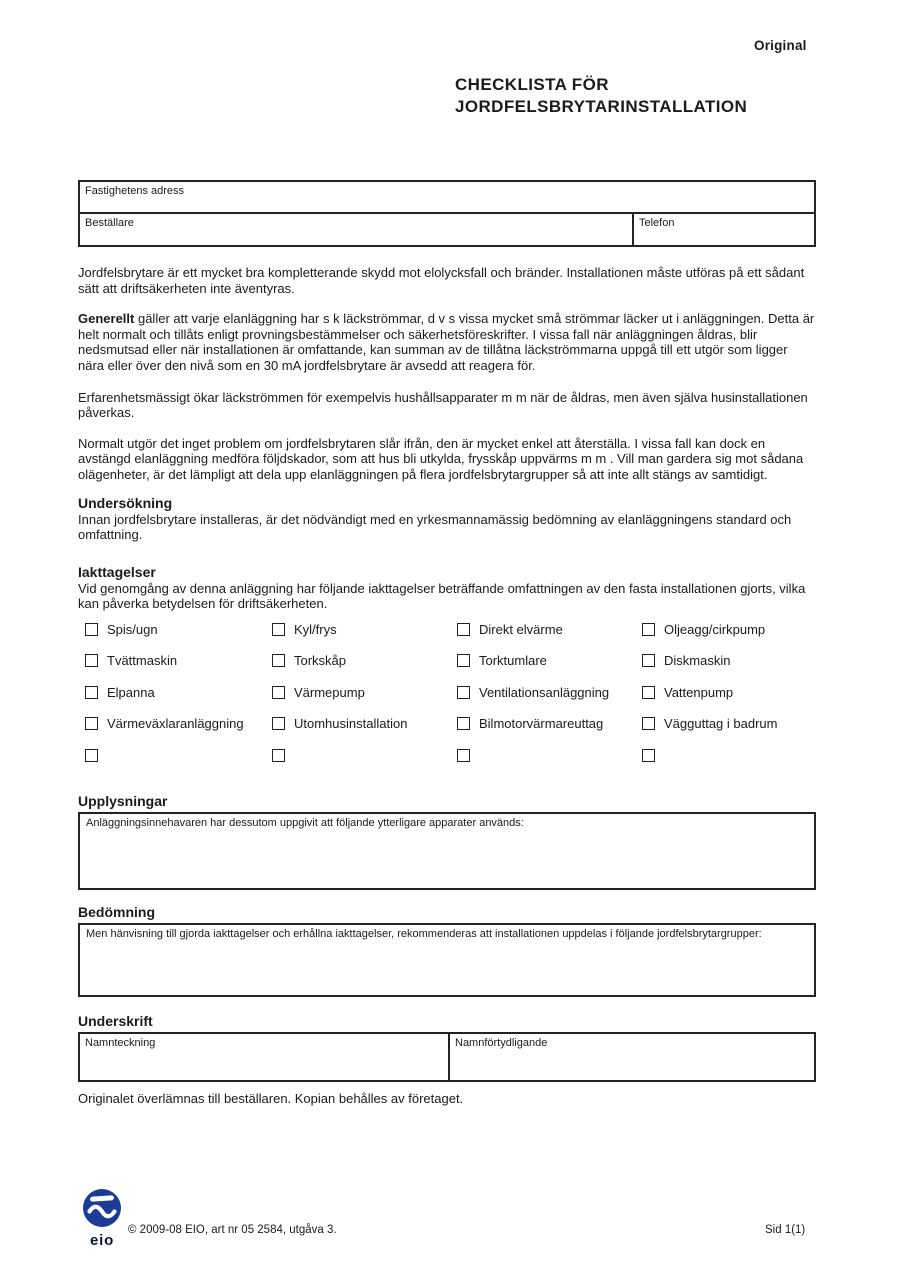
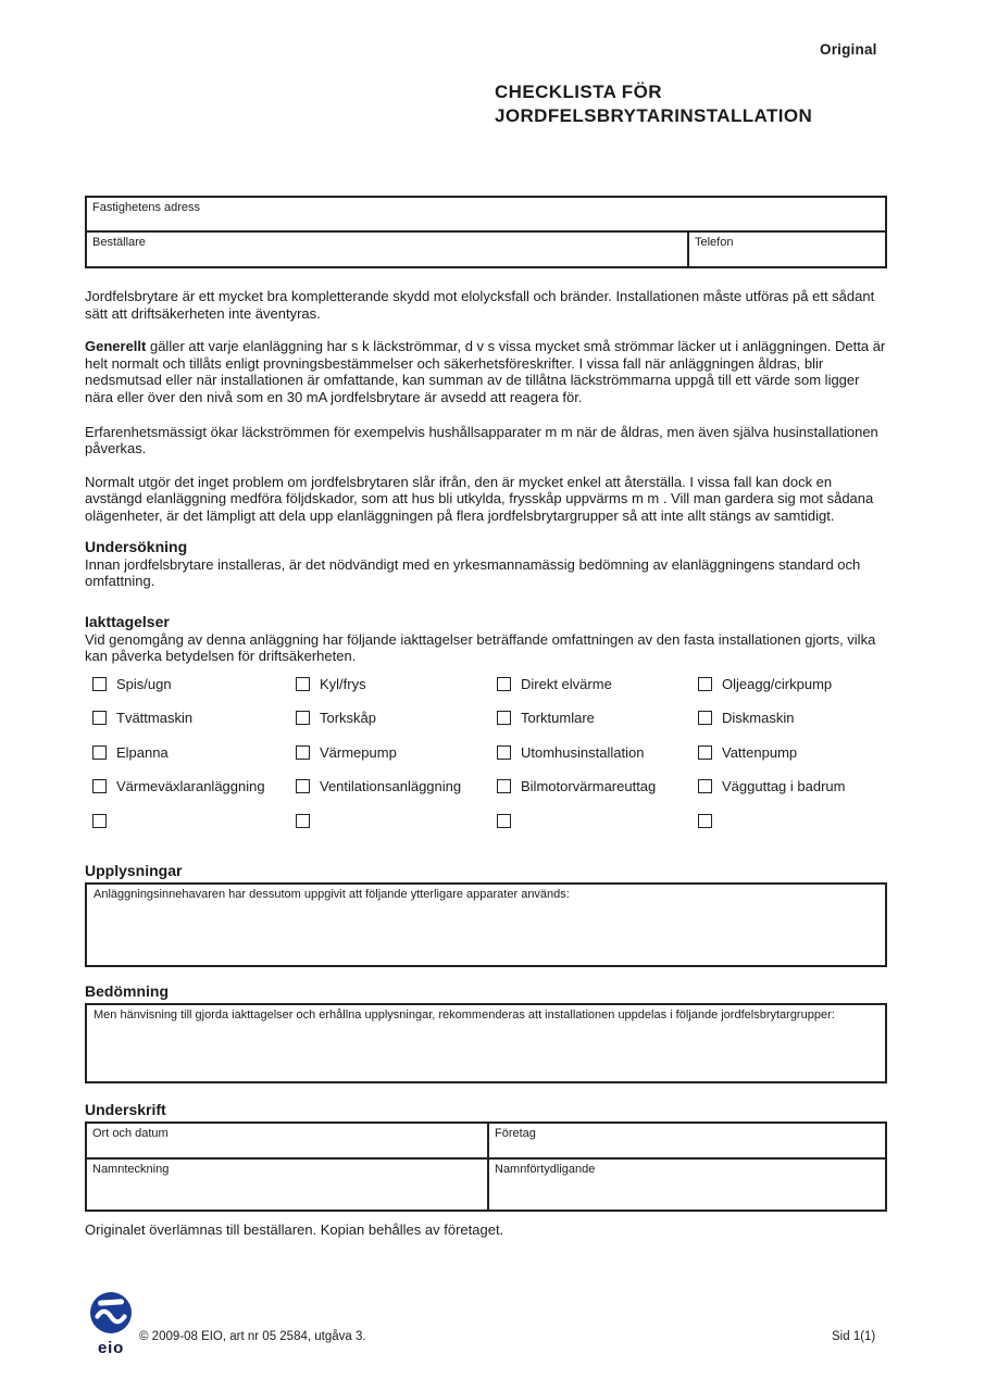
  Original
  CHECKLISTA FÖR
  JORDFELSBRYTARINSTALLATION
  Fastighetens adress
  Beställare
  Telefon
  Jordfelsbrytare är ett mycket bra kompletterande skydd mot elolycksfall och bränder. Installationen måste utföras på ett sådant sätt att driftsäkerheten inte äventyras.
- Generellt gäller att varje elanläggning har s k läckströmmar, d v s vissa mycket små strömmar läcker ut i anläggningen. Detta är helt normalt och tillåts enligt provningsbestämmelser och säkerhetsföreskrifter. I vissa fall när anläggningen åldras, blir nedsmutsad eller när installationen är omfattande, kan summan av de tillåtna läckströmmarna uppgå till ett utgör som ligger nära eller över den nivå som en 30 mA jordfelsbrytare är avsedd att reagera för.
+ Generellt gäller att varje elanläggning har s k läckströmmar, d v s vissa mycket små strömmar läcker ut i anläggningen. Detta är helt normalt och tillåts enligt provningsbestämmelser och säkerhetsföreskrifter. I vissa fall när anläggningen åldras, blir nedsmutsad eller när installationen är omfattande, kan summan av de tillåtna läckströmmarna uppgå till ett värde som ligger nära eller över den nivå som en 30 mA jordfelsbrytare är avsedd att reagera för.
  Erfarenhetsmässigt ökar läckströmmen för exempelvis hushållsapparater m m när de åldras, men även själva husinstallationen påverkas.
  Normalt utgör det inget problem om jordfelsbrytaren slår ifrån, den är mycket enkel att återställa. I vissa fall kan dock en avstängd elanläggning medföra följdskador, som att hus bli utkylda, frysskåp uppvärms m m . Vill man gardera sig mot sådana olägenheter, är det lämpligt att dela upp elanläggningen på flera jordfelsbrytargrupper så att inte allt stängs av samtidigt.
  Undersökning
  Innan jordfelsbrytare installeras, är det nödvändigt med en yrkesmannamässig bedömning av elanläggningens standard och omfattning.
  Iakttagelser
  Vid genomgång av denna anläggning har följande iakttagelser beträffande omfattningen av den fasta installationen gjorts, vilka kan påverka betydelsen för driftsäkerheten.
  Spis/ugn
  Kyl/frys
  Direkt elvärme
  Oljeagg/cirkpump
  Tvättmaskin
  Torkskåp
  Torktumlare
  Diskmaskin
  Elpanna
  Värmepump
- Ventilationsanläggning
+ Utomhusinstallation
  Vattenpump
  Värmeväxlaranläggning
- Utomhusinstallation
+ Ventilationsanläggning
  Bilmotorvärmareuttag
  Vägguttag i badrum
  Upplysningar
  Anläggningsinnehavaren har dessutom uppgivit att följande ytterligare apparater används:
  Bedömning
- Men hänvisning till gjorda iakttagelser och erhållna iakttagelser, rekommenderas att installationen uppdelas i följande jordfelsbrytargrupper:
+ Men hänvisning till gjorda iakttagelser och erhållna upplysningar, rekommenderas att installationen uppdelas i följande jordfelsbrytargrupper:
  Underskrift
+ Ort och datum
+ Företag
  Namnteckning
  Namnförtydligande
  Originalet överlämnas till beställaren. Kopian behålles av företaget.
  eio
  © 2009-08 EIO, art nr 05 2584, utgåva 3.
  Sid 1(1)
